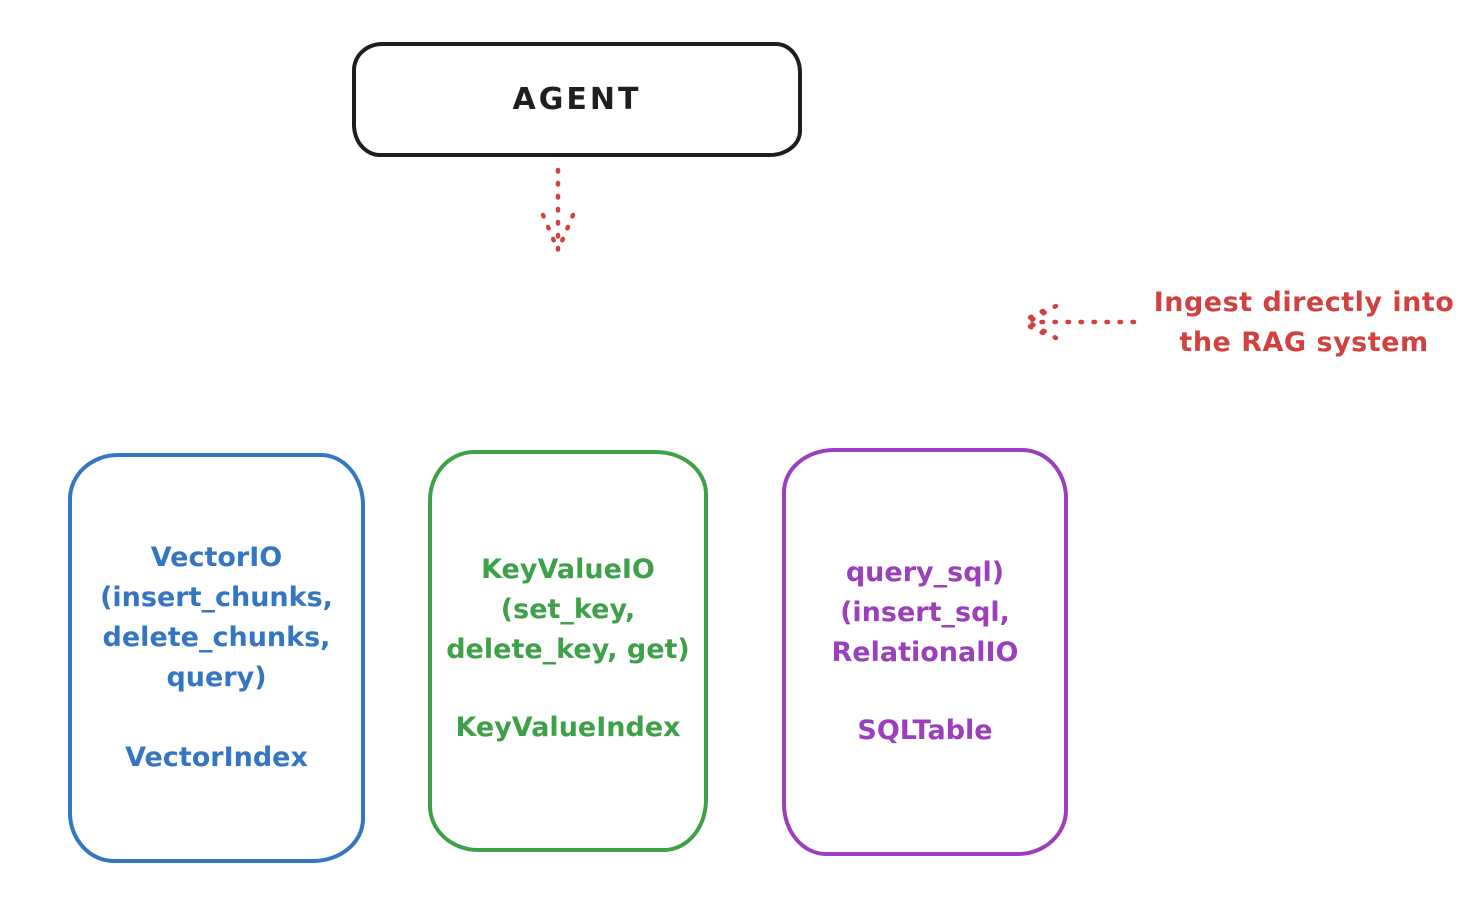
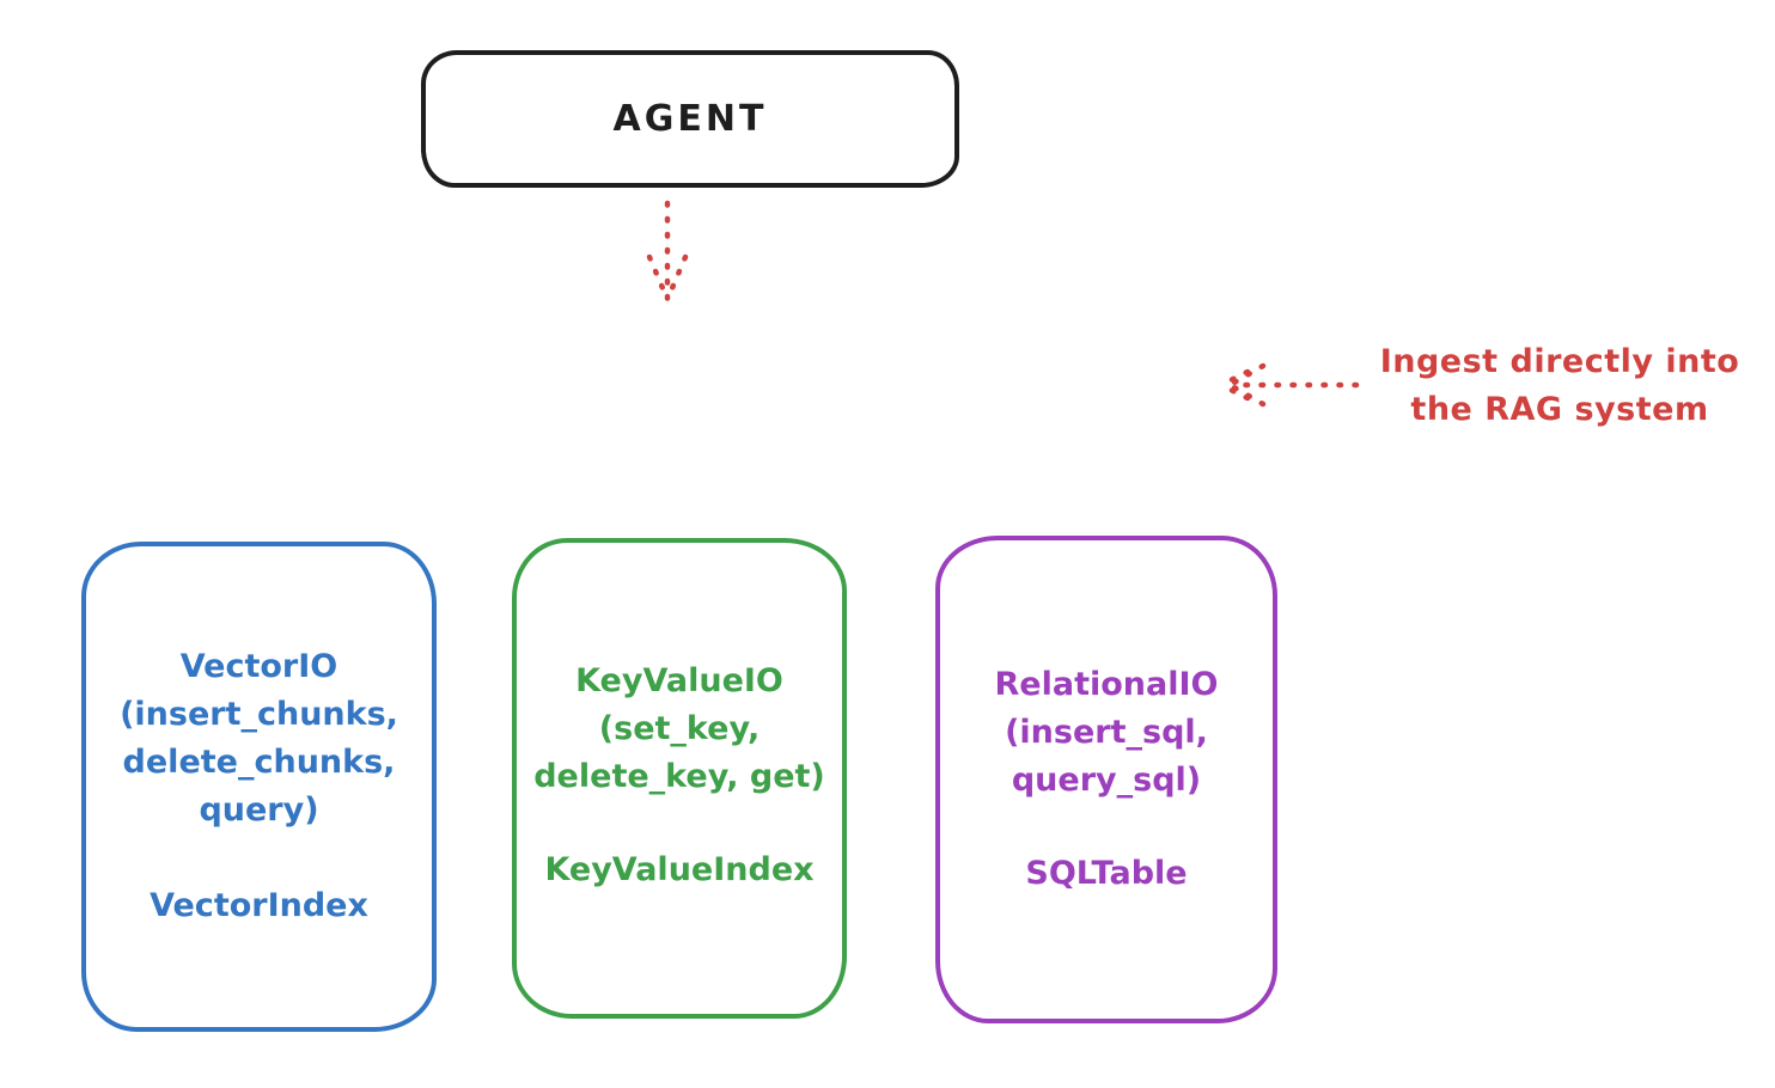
  AGENT
  Ingest directly into the RAG system
  VectorIO
  (insert_chunks,
  delete_chunks,
  query)
  VectorIndex
  KeyValueIO
  (set_key,
  delete_key, get)
  KeyValueIndex
- query_sql)
+ RelationalIO
  (insert_sql,
- RelationalIO
+ query_sql)
  SQLTable
